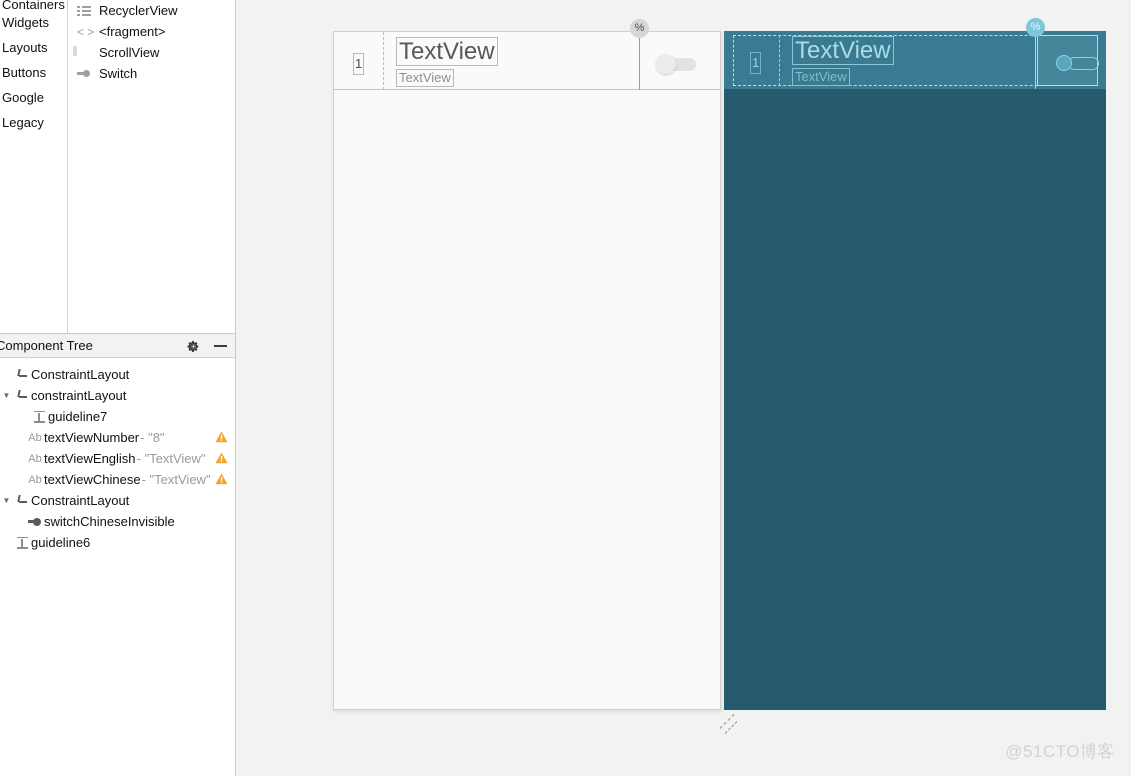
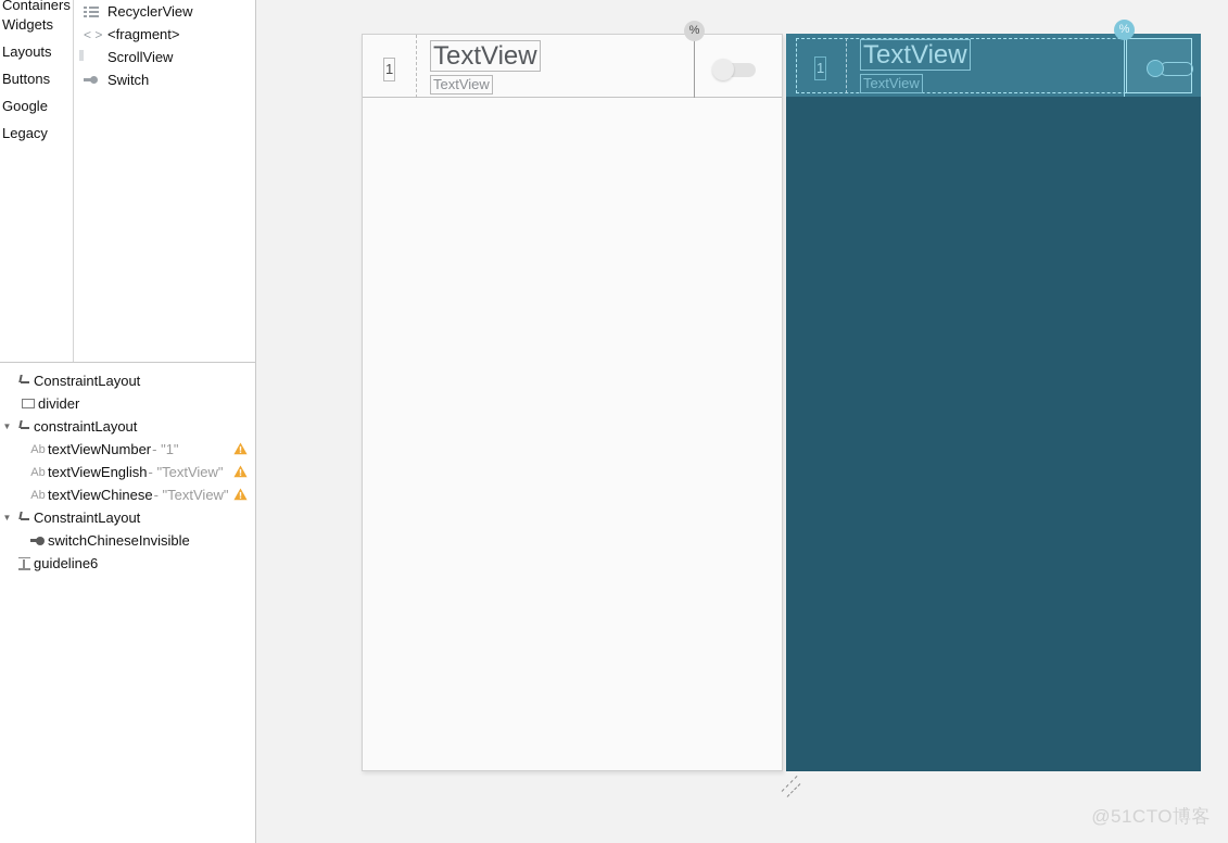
  Containers
  Widgets
  Layouts
  Buttons
  Google
  Legacy
  RecyclerView
  < >
  <fragment>
  ScrollView
  Switch
- Component Tree
  ConstraintLayout
+ divider
  ▼
  constraintLayout
- guideline7
  Ab
  textViewNumber
- - "8"
+ - "1"
  Ab
  textViewEnglish
  - "TextView"
  Ab
  textViewChinese
  - "TextView"
  ▼
  ConstraintLayout
  switchChineseInvisible
  guideline6
  1
  TextView
  TextView
  %
  1
  TextView
  TextView
  %
  @51CTO博客
